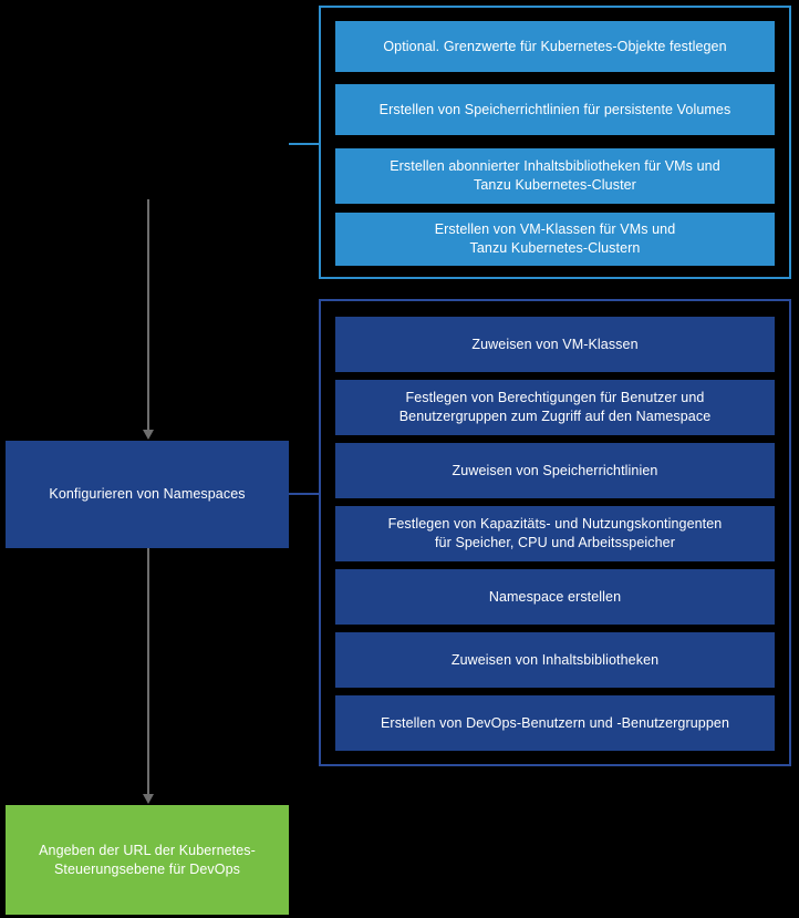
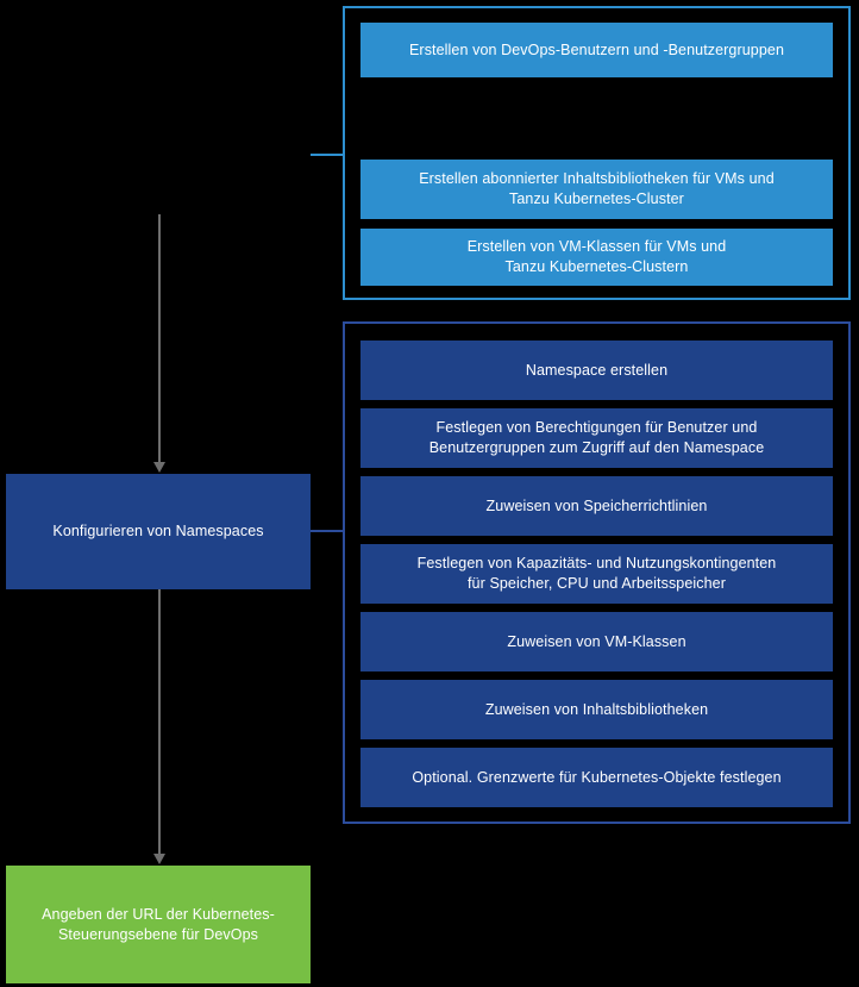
  Konfigurieren von Namespaces
  Angeben der URL der Kubernetes-
  Steuerungsebene für DevOps
- Optional. Grenzwerte für Kubernetes-Objekte festlegen
+ Erstellen von DevOps-Benutzern und -Benutzergruppen
- Erstellen von Speicherrichtlinien für persistente Volumes
  Erstellen abonnierter Inhaltsbibliotheken für VMs und
  Tanzu Kubernetes-Cluster
  Erstellen von VM-Klassen für VMs und
  Tanzu Kubernetes-Clustern
- Zuweisen von VM-Klassen
+ Namespace erstellen
  Festlegen von Berechtigungen für Benutzer und
  Benutzergruppen zum Zugriff auf den Namespace
  Zuweisen von Speicherrichtlinien
  Festlegen von Kapazitäts- und Nutzungskontingenten
  für Speicher, CPU und Arbeitsspeicher
- Namespace erstellen
+ Zuweisen von VM-Klassen
  Zuweisen von Inhaltsbibliotheken
- Erstellen von DevOps-Benutzern und -Benutzergruppen
+ Optional. Grenzwerte für Kubernetes-Objekte festlegen
